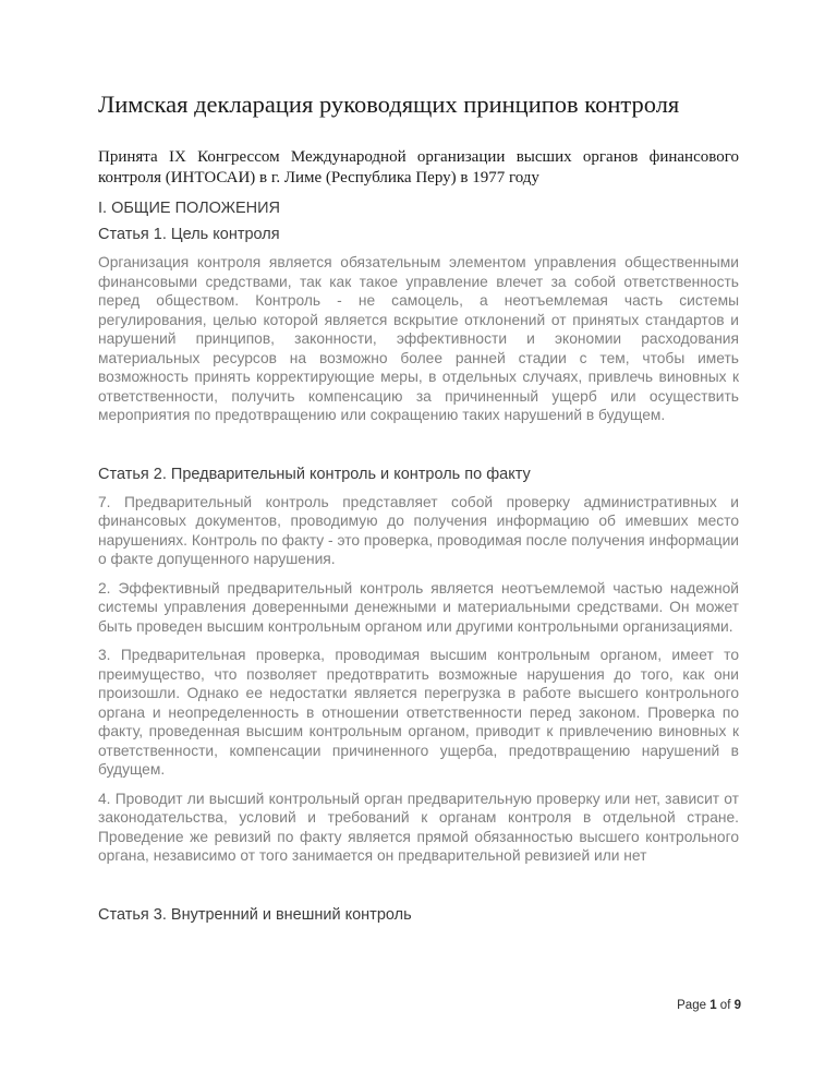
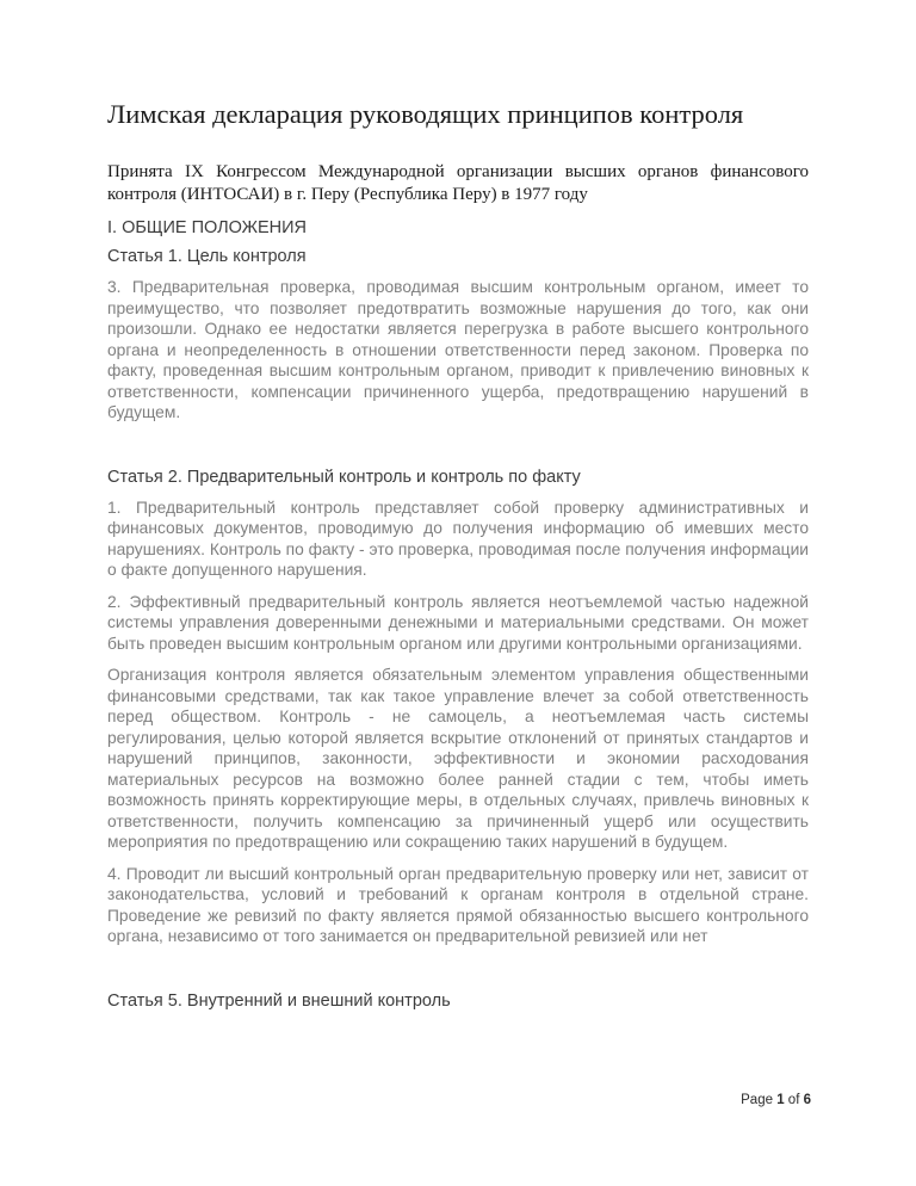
  Лимская декларация руководящих принципов контроля
- Принята IX Конгрессом Международной организации высших органов финансового контроля (ИНТОСАИ) в г. Лиме (Республика Перу) в 1977 году
+ Принята IX Конгрессом Международной организации высших органов финансового контроля (ИНТОСАИ) в г. Перу (Республика Перу) в 1977 году
  I. ОБЩИЕ ПОЛОЖЕНИЯ
  Статья 1. Цель контроля
- Организация контроля является обязательным элементом управления общественными финансовыми средствами, так как такое управление влечет за собой ответственность перед обществом. Контроль - не самоцель, а неотъемлемая часть системы регулирования, целью которой является вскрытие отклонений от принятых стандартов и нарушений принципов, законности, эффективности и экономии расходования материальных ресурсов на возможно более ранней стадии с тем, чтобы иметь возможность принять корректирующие меры, в отдельных случаях, привлечь виновных к ответственности, получить компенсацию за причиненный ущерб или осуществить мероприятия по предотвращению или сокращению таких нарушений в будущем.
+ 3. Предварительная проверка, проводимая высшим контрольным органом, имеет то преимущество, что позволяет предотвратить возможные нарушения до того, как они произошли. Однако ее недостатки является перегрузка в работе высшего контрольного органа и неопределенность в отношении ответственности перед законом. Проверка по факту, проведенная высшим контрольным органом, приводит к привлечению виновных к ответственности, компенсации причиненного ущерба, предотвращению нарушений в будущем.
  Статья 2. Предварительный контроль и контроль по факту
- 7. Предварительный контроль представляет собой проверку административных и финансовых документов, проводимую до получения информацию об имевших место нарушениях. Контроль по факту - это проверка, проводимая после получения информации о факте допущенного нарушения.
+ 1. Предварительный контроль представляет собой проверку административных и финансовых документов, проводимую до получения информацию об имевших место нарушениях. Контроль по факту - это проверка, проводимая после получения информации о факте допущенного нарушения.
  2. Эффективный предварительный контроль является неотъемлемой частью надежной системы управления доверенными денежными и материальными средствами. Он может быть проведен высшим контрольным органом или другими контрольными организациями.
- 3. Предварительная проверка, проводимая высшим контрольным органом, имеет то преимущество, что позволяет предотвратить возможные нарушения до того, как они произошли. Однако ее недостатки является перегрузка в работе высшего контрольного органа и неопределенность в отношении ответственности перед законом. Проверка по факту, проведенная высшим контрольным органом, приводит к привлечению виновных к ответственности, компенсации причиненного ущерба, предотвращению нарушений в будущем.
+ Организация контроля является обязательным элементом управления общественными финансовыми средствами, так как такое управление влечет за собой ответственность перед обществом. Контроль - не самоцель, а неотъемлемая часть системы регулирования, целью которой является вскрытие отклонений от принятых стандартов и нарушений принципов, законности, эффективности и экономии расходования материальных ресурсов на возможно более ранней стадии с тем, чтобы иметь возможность принять корректирующие меры, в отдельных случаях, привлечь виновных к ответственности, получить компенсацию за причиненный ущерб или осуществить мероприятия по предотвращению или сокращению таких нарушений в будущем.
  4. Проводит ли высший контрольный орган предварительную проверку или нет, зависит от законодательства, условий и требований к органам контроля в отдельной стране. Проведение же ревизий по факту является прямой обязанностью высшего контрольного органа, независимо от того занимается он предварительной ревизией или нет
- Статья 3. Внутренний и внешний контроль
+ Статья 5. Внутренний и внешний контроль
- Page 1 of 9
+ Page 1 of 6
